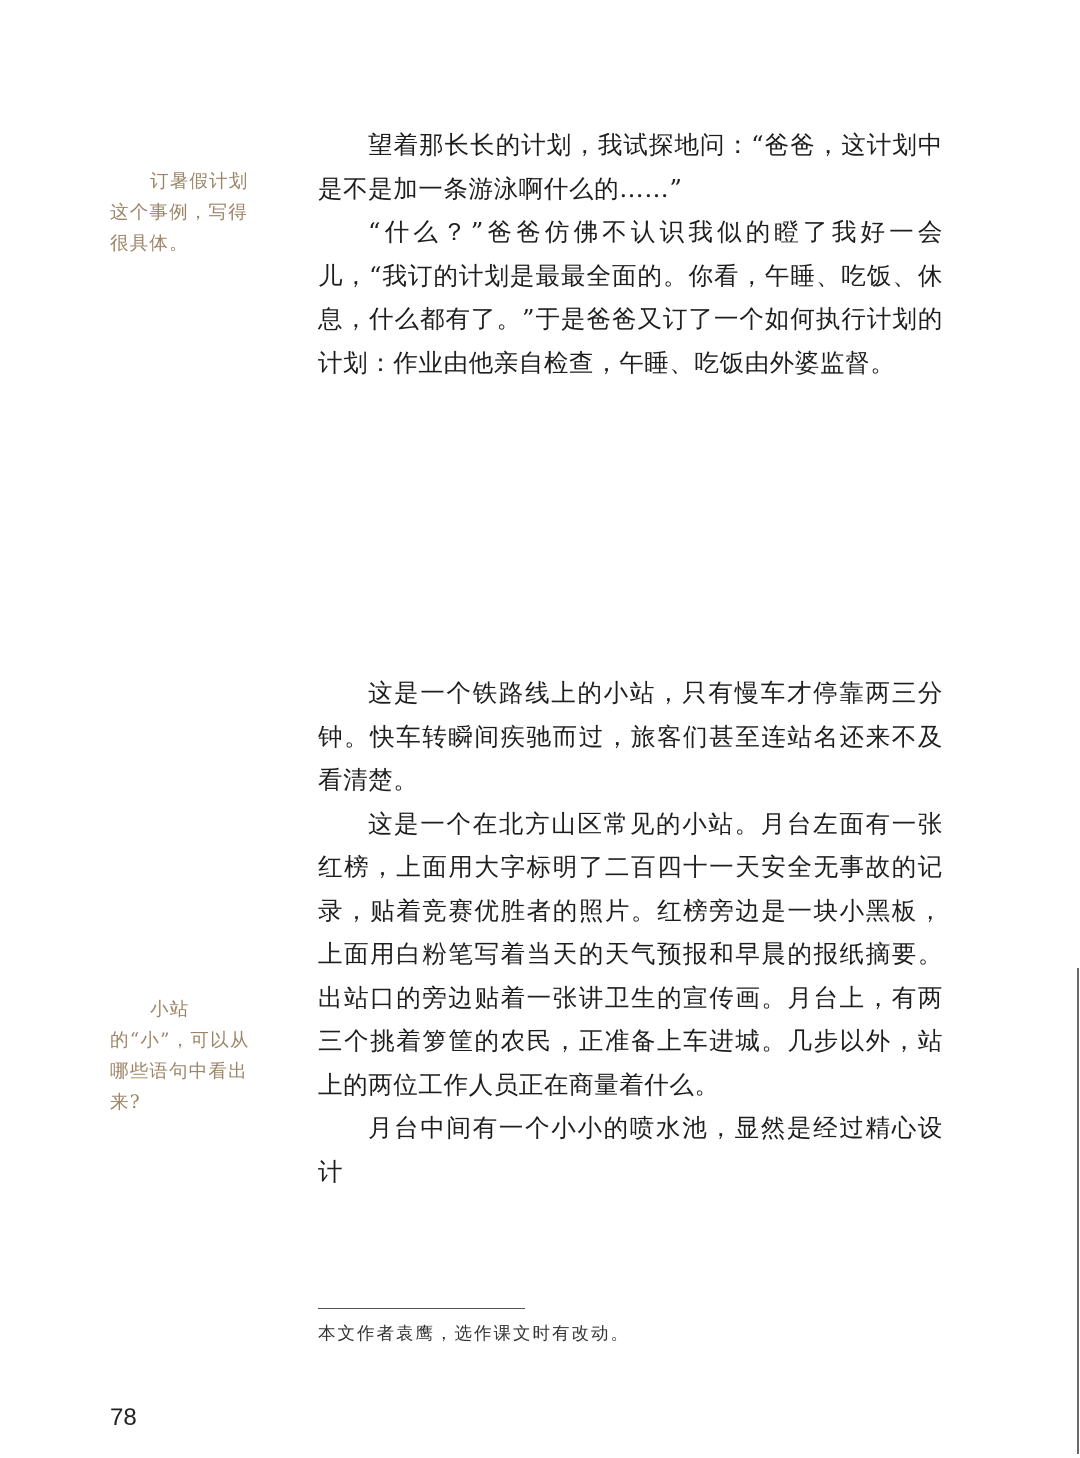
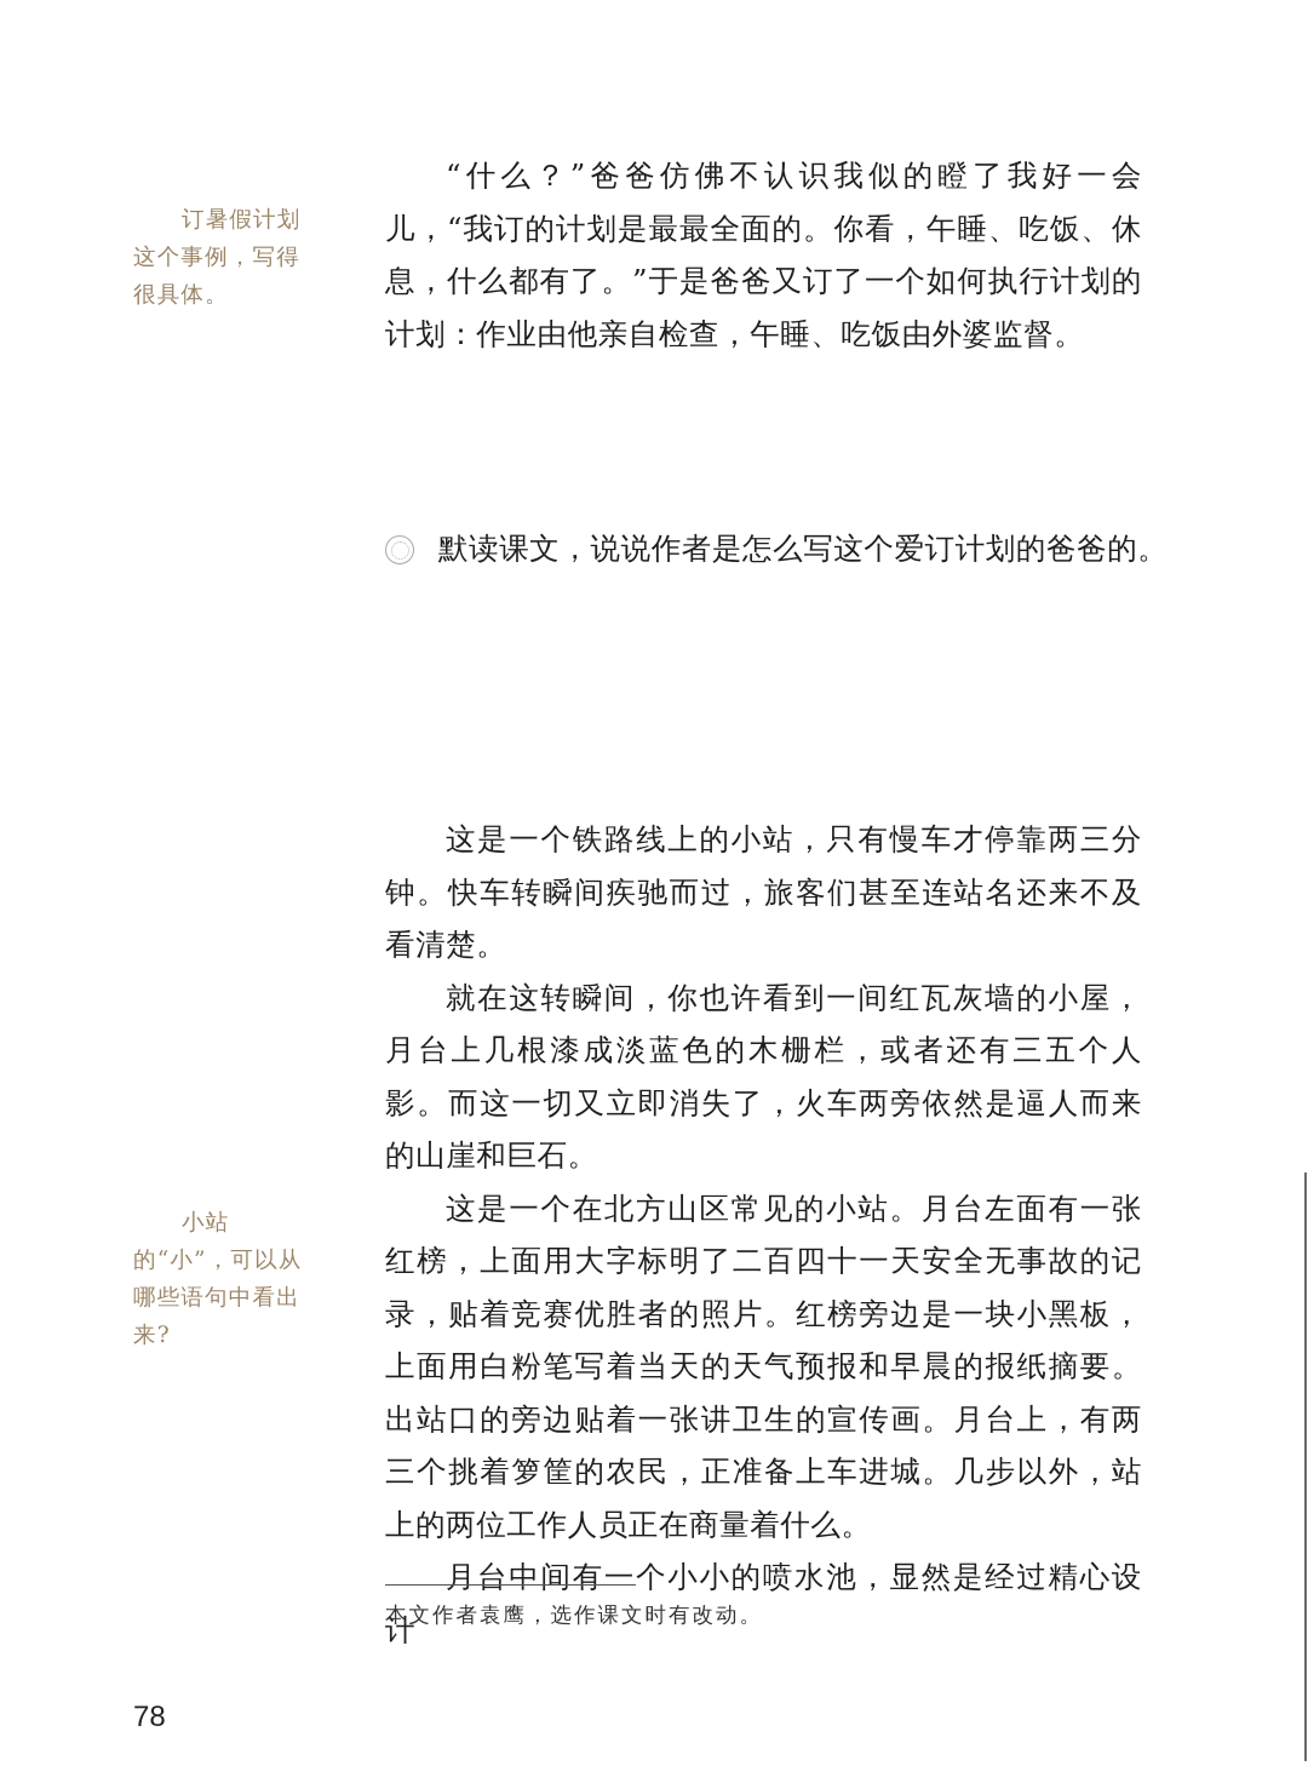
- 望着那长长的计划，我试探地问：“爸爸，这计划中是不是加一条游泳啊什么的……”
  “什么？”爸爸仿佛不认识我似的瞪了我好一会儿，“我订的计划是最最全面的。你看，午睡、吃饭、休息，什么都有了。”于是爸爸又订了一个如何执行计划的计划：作业由他亲自检查，午睡、吃饭由外婆监督。
  订暑假计划这个事例，写得很具体。
+ 默读课文，说说作者是怎么写这个爱订计划的爸爸的。
  这是一个铁路线上的小站，只有慢车才停靠两三分钟。快车转瞬间疾驰而过，旅客们甚至连站名还来不及看清楚。
+ 就在这转瞬间，你也许看到一间红瓦灰墙的小屋，月台上几根漆成淡蓝色的木栅栏，或者还有三五个人影。而这一切又立即消失了，火车两旁依然是逼人而来的山崖和巨石。
  这是一个在北方山区常见的小站。月台左面有一张红榜，上面用大字标明了二百四十一天安全无事故的记录，贴着竞赛优胜者的照片。红榜旁边是一块小黑板，上面用白粉笔写着当天的天气预报和早晨的报纸摘要。出站口的旁边贴着一张讲卫生的宣传画。月台上，有两三个挑着箩筐的农民，正准备上车进城。几步以外，站上的两位工作人员正在商量着什么。
  月台中间有一个小小的喷水池，显然是经过精心设计
  小站的“小”，可以从哪些语句中看出来?
  本文作者袁鹰，选作课文时有改动。
  78
